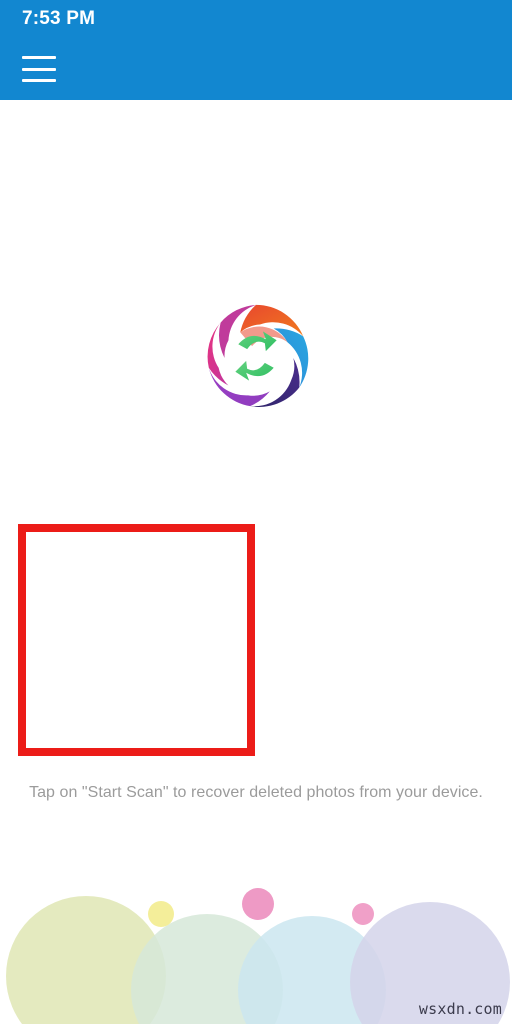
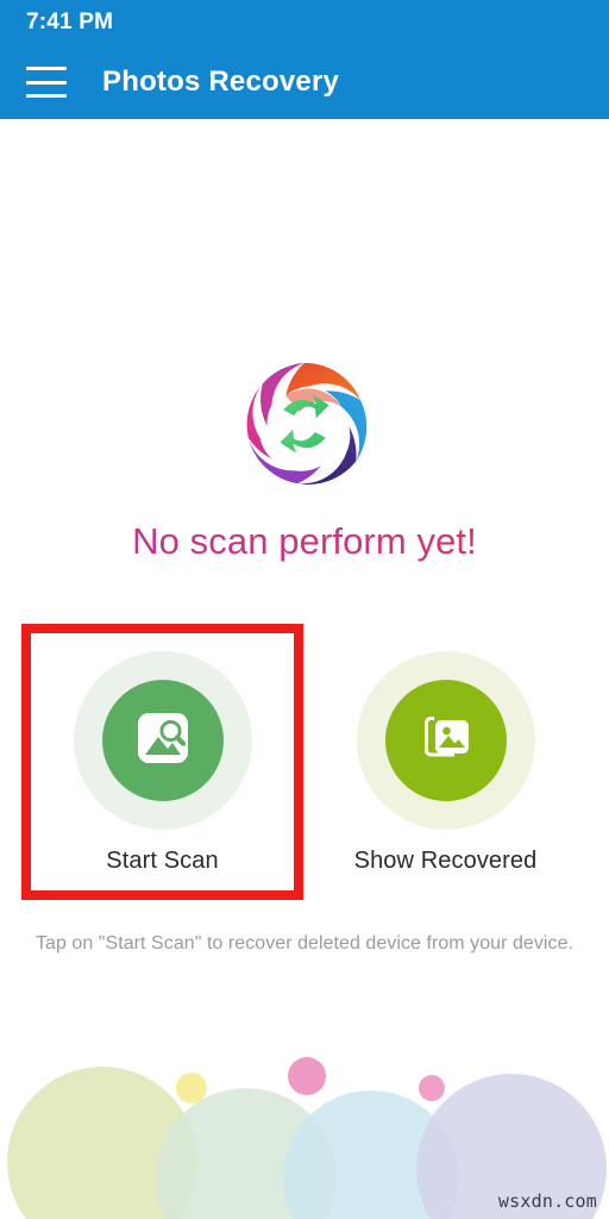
- 7:53 PM
+ 7:41 PM
+ Photos Recovery
+ No scan perform yet!
+ Start Scan
+ Show Recovered
- Tap on "Start Scan" to recover deleted photos from your device.
+ Tap on "Start Scan" to recover deleted device from your device.
  wsxdn.com
